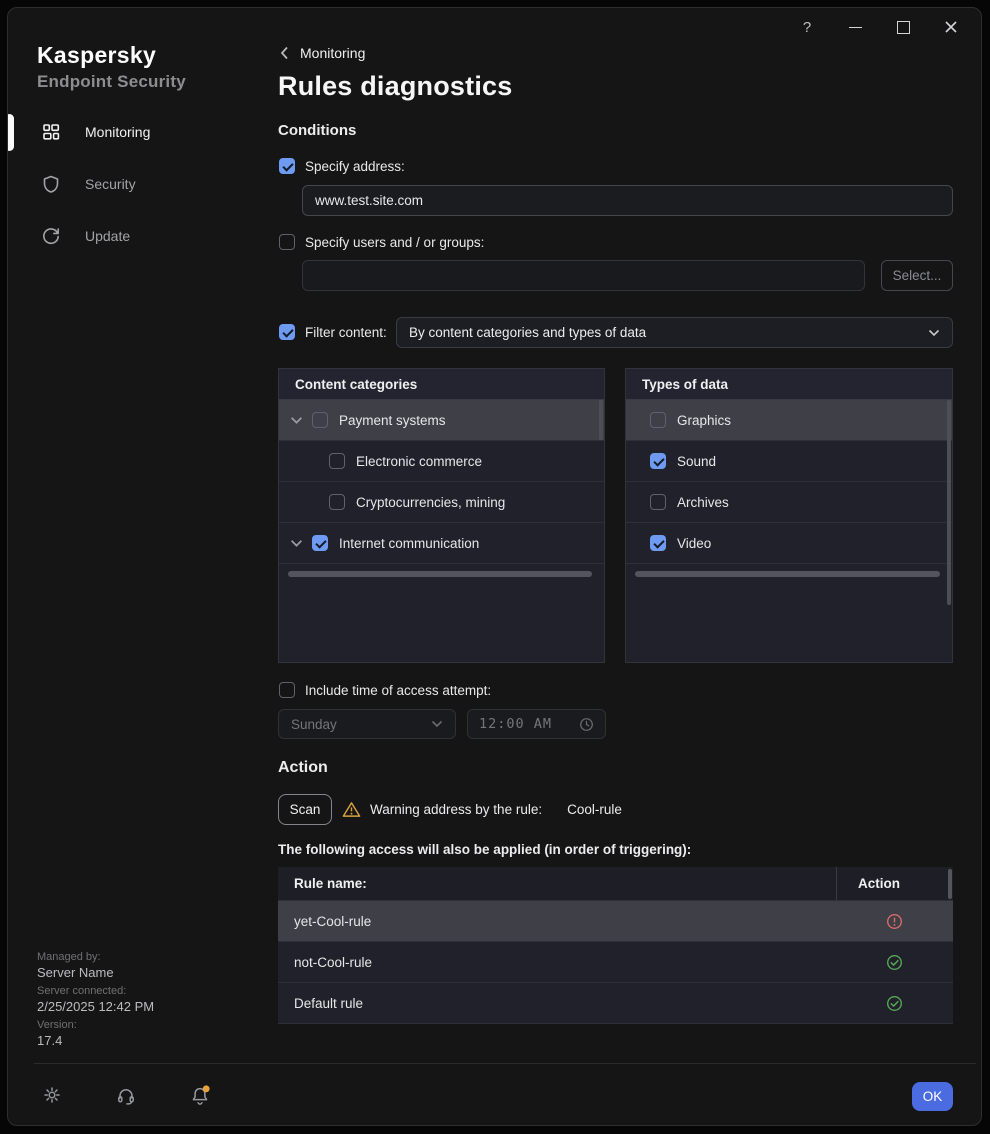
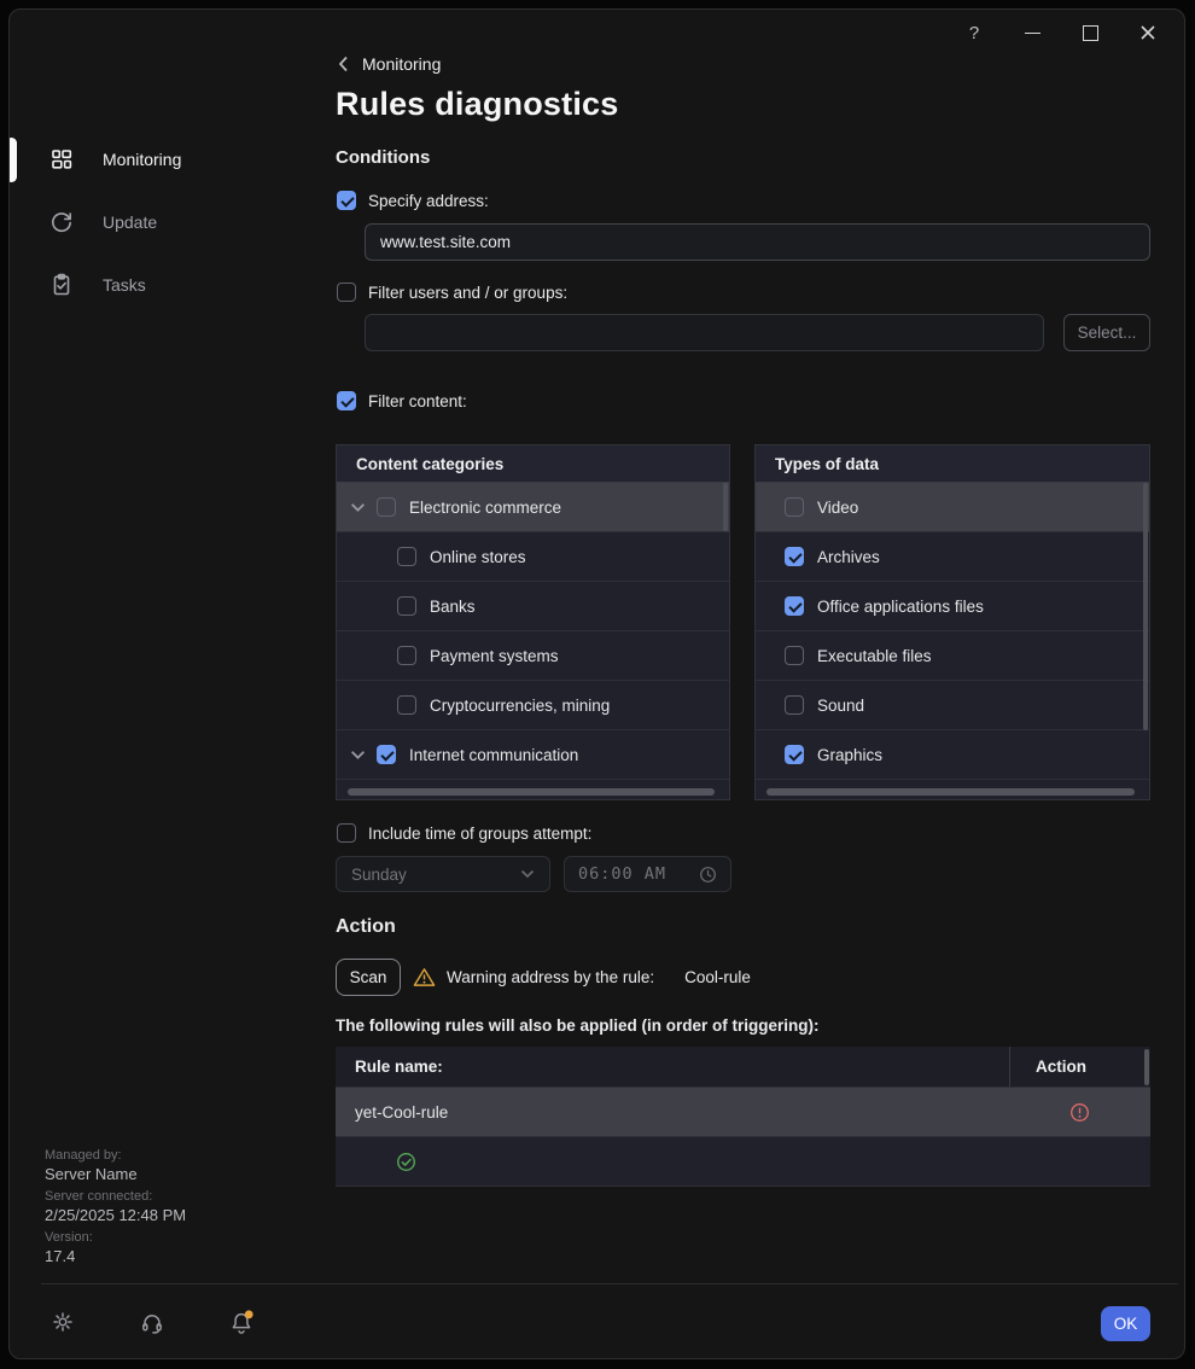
  ?
- Kaspersky
- Endpoint Security
  Monitoring
- Security
  Update
+ Tasks
  Managed by:
  Server Name
  Server connected:
- 2/25/2025 12:42 PM
+ 2/25/2025 12:48 PM
  Version:
  17.4
  Monitoring
  Rules diagnostics
  Conditions
  Specify address:
  www.test.site.com
- Specify users and / or groups:
+ Filter users and / or groups:
  Select...
  Filter content:
- By content categories and types of data
  Content categories
- Payment systems
+ Electronic commerce
+ Online stores
+ Banks
- Electronic commerce
+ Payment systems
  Cryptocurrencies, mining
  Internet communication
  Types of data
- Graphics
+ Video
- Sound
+ Archives
+ Office applications files
+ Executable files
- Archives
+ Sound
- Video
+ Graphics
- Include time of access attempt:
+ Include time of groups attempt:
  Sunday
- 12:00 AM
+ 06:00 AM
  Action
  Scan
  Warning address by the rule:
  Cool-rule
- The following access will also be applied (in order of triggering):
+ The following rules will also be applied (in order of triggering):
  Rule name:
  Action
  yet-Cool-rule
- not-Cool-rule
- Default rule
  OK
